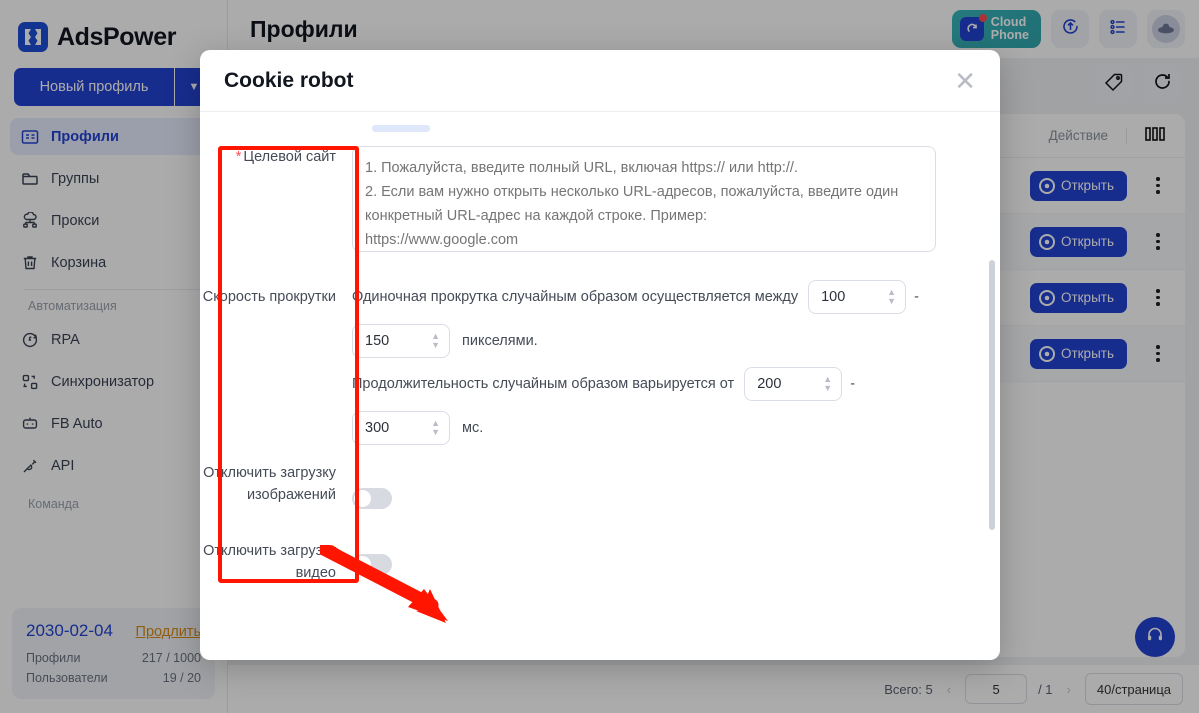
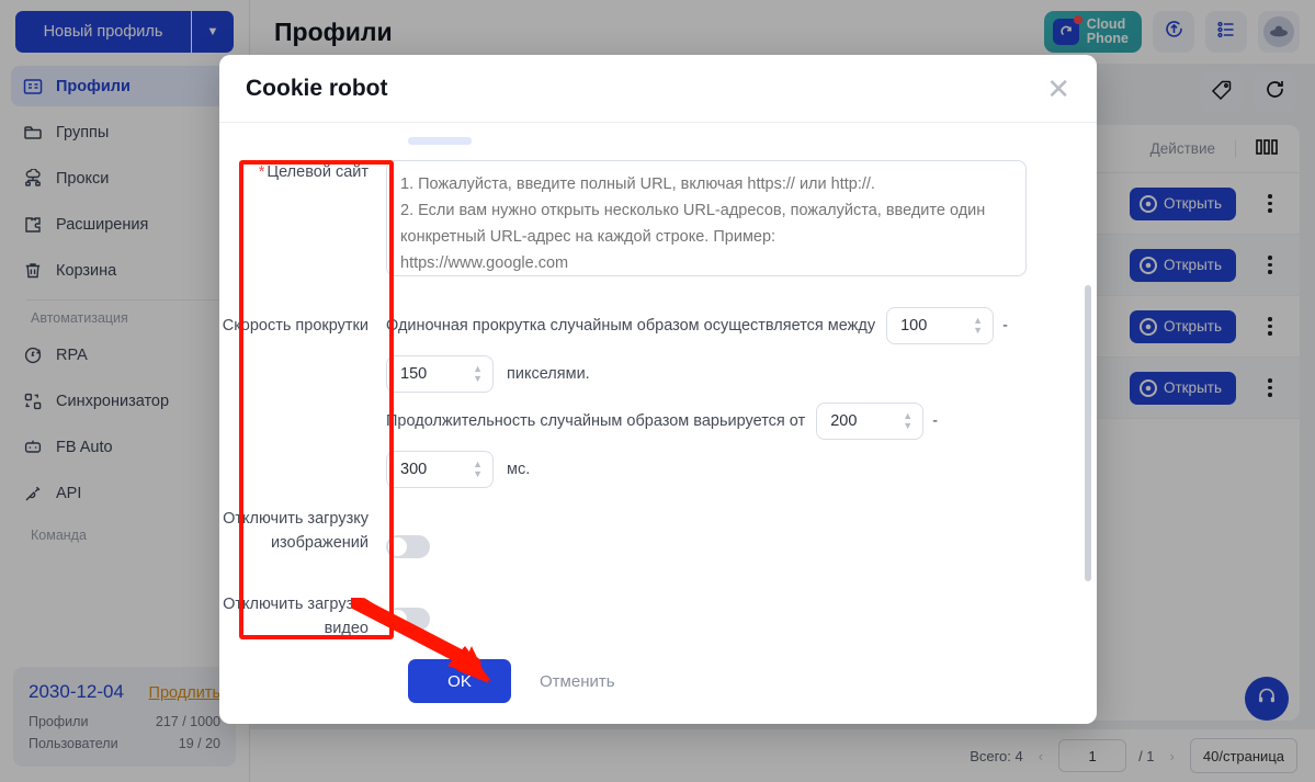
- AdsPower
  Новый профиль
  ▼
  Профили
  Группы
  Прокси
+ Расширения
  Корзина
  Автоматизация
  RPA
  Синхронизатор
  FB Auto
  API
  Команда
- 2030-02-04
+ 2030-12-04
  Продлить
  Профили
  217 / 1000
  Пользователи
  19 / 20
  Профили
  Cloud
  Phone
  Действие
  Открыть
  Открыть
  Открыть
  Открыть
- Всего: 5
+ Всего: 4
  ‹
- 5
+ 1
  / 1
  ›
  40/страница
  Cookie robot
  ✕
  * Целевой сайт
  1. Пожалуйста, введите полный URL, включая https:// или http://.
  Скорость прокрутки
  Одиночная прокрутка случайным образом осуществляется между
  100
  ▲
  ▼
  -
  150
  ▲
  ▼
  пикселями.
  Продолжительность случайным образом варьируется от
  200
  ▲
  ▼
  -
  300
  ▲
  ▼
  мс.
  Отключить загрузку изображений
  Отключить загруз видео
+ OK
+ Отменить
